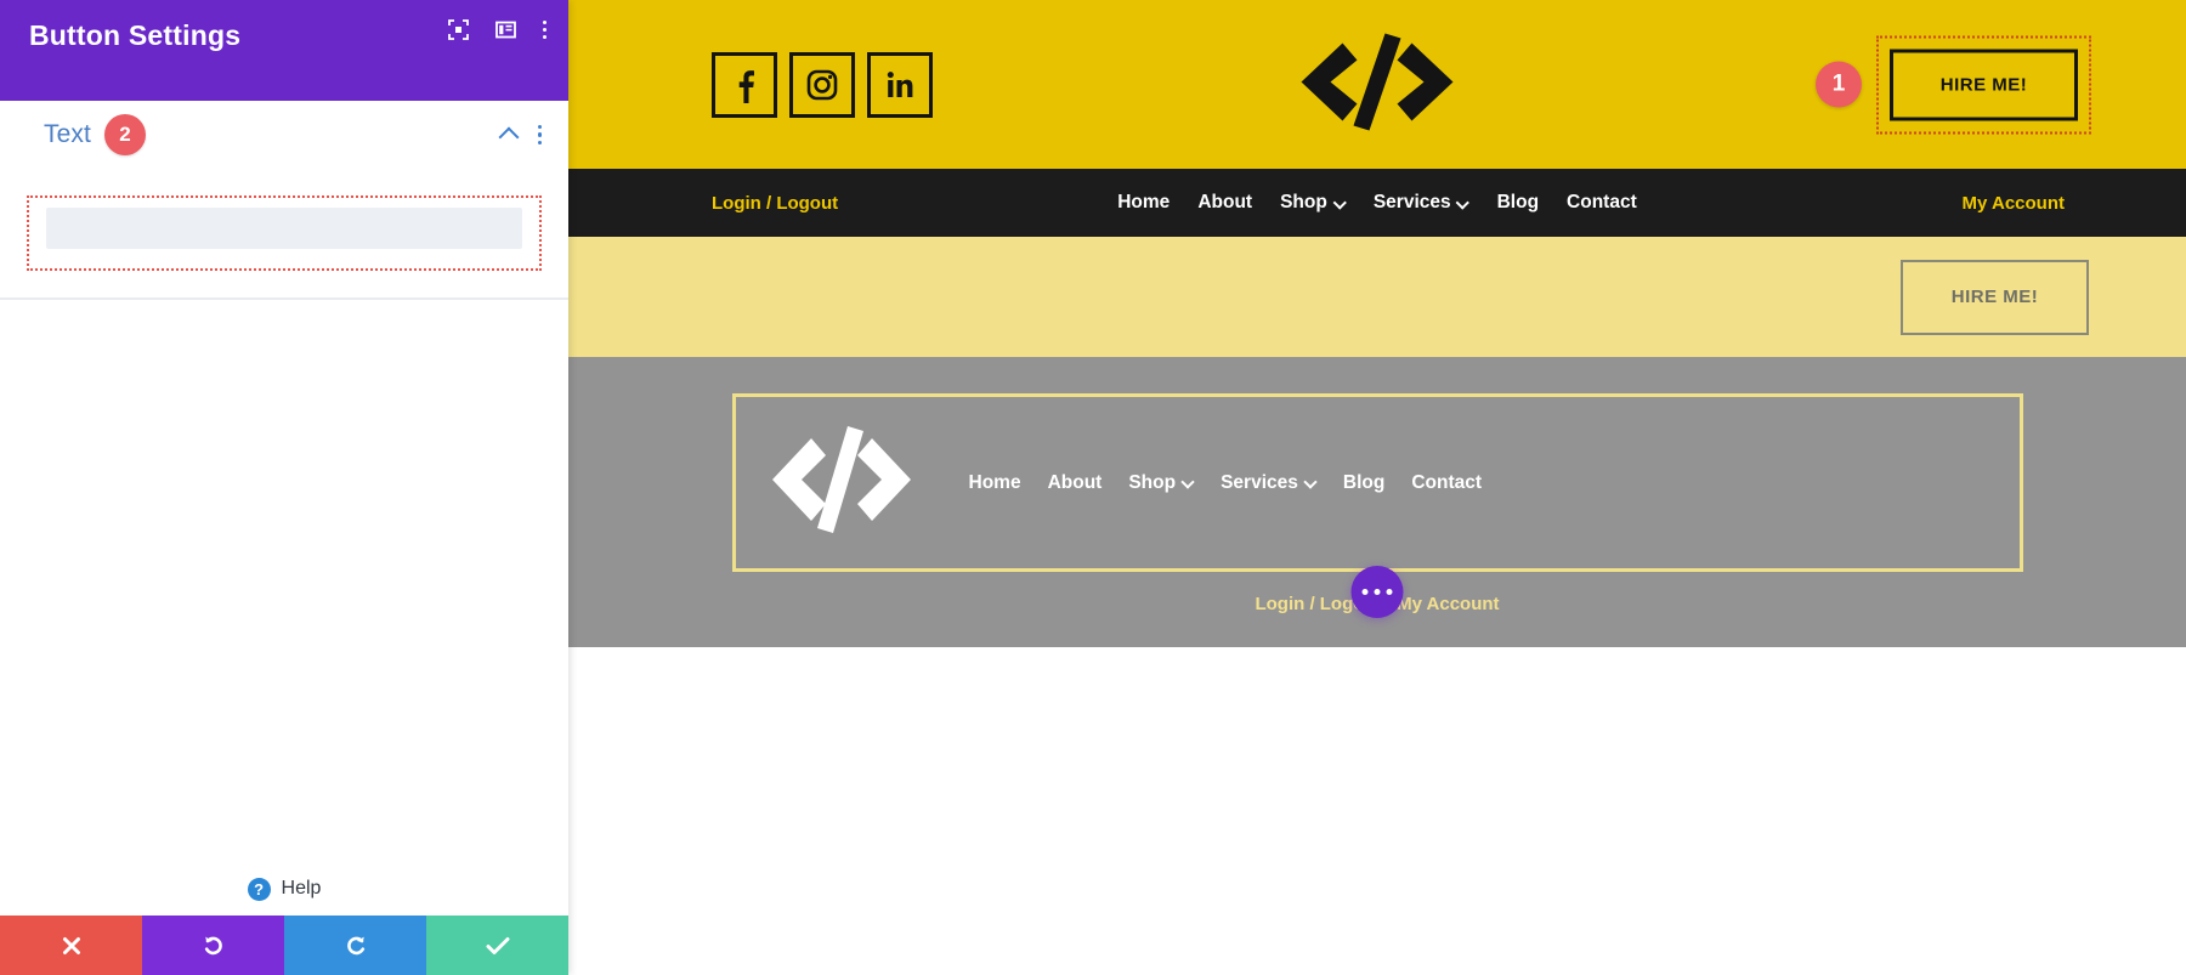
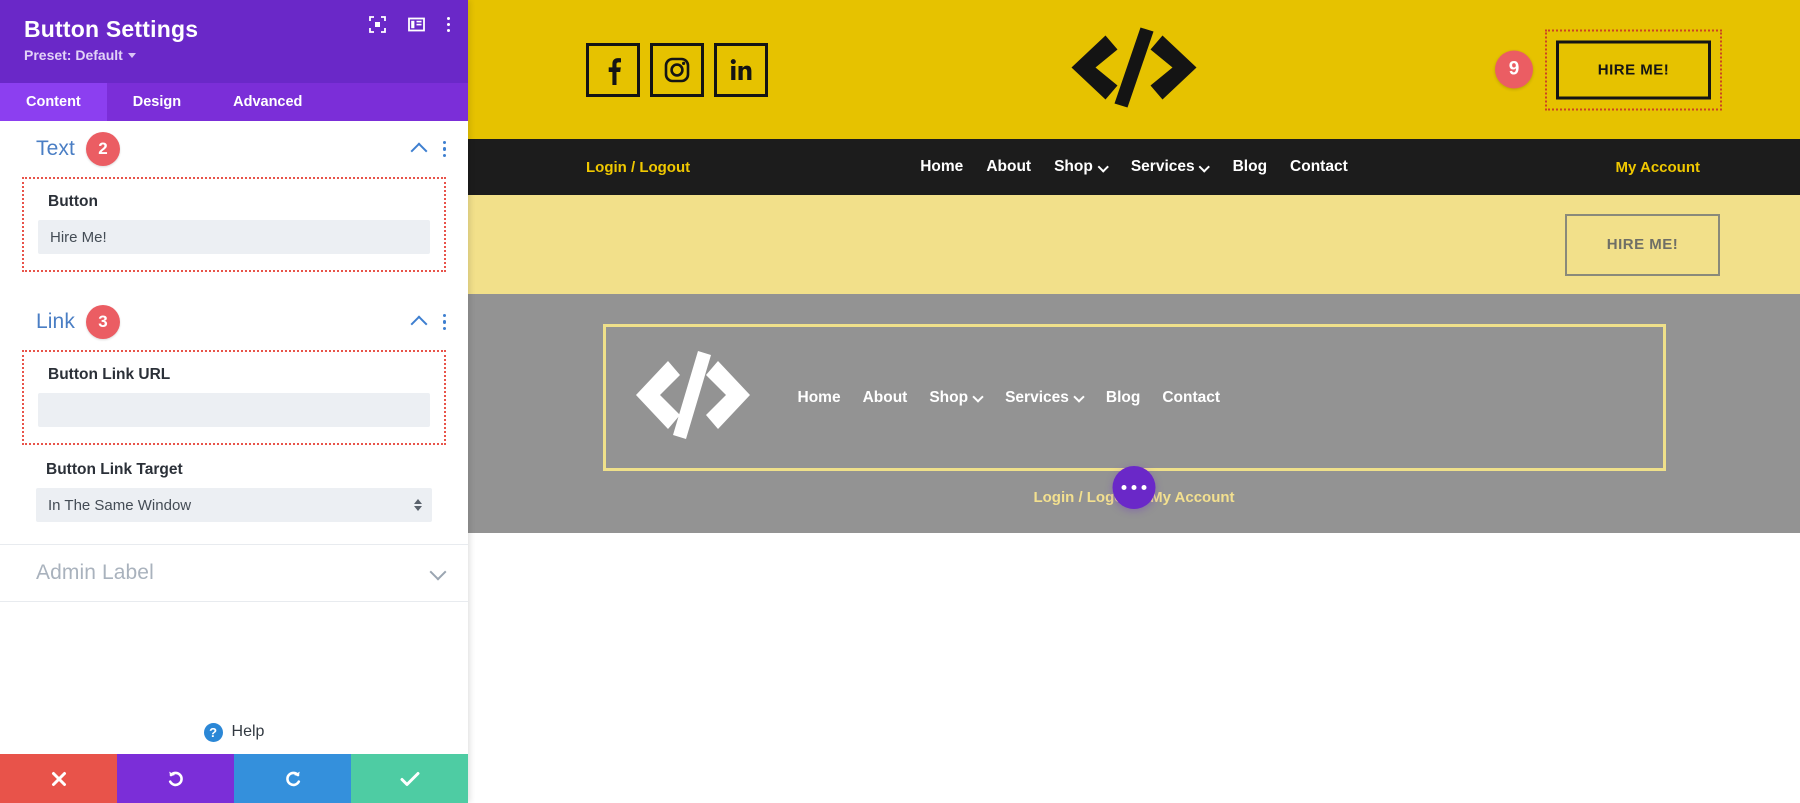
  Button Settings
+ Preset: Default
+ Content
+ Design
+ Advanced
  Text
  2
+ Button
+ Hire Me!
+ Link
+ 3
+ Button Link URL
+ Button Link Target
+ In The Same Window
+ Admin Label
  ?
  Help
- 1
+ 9
  HIRE ME!
  Login / Logout
  Home
  About
  Shop
  Services
  Blog
  Contact
  My Account
  HIRE ME!
  Home
  About
  Shop
  Services
  Blog
  Contact
  Login / Log My Account
